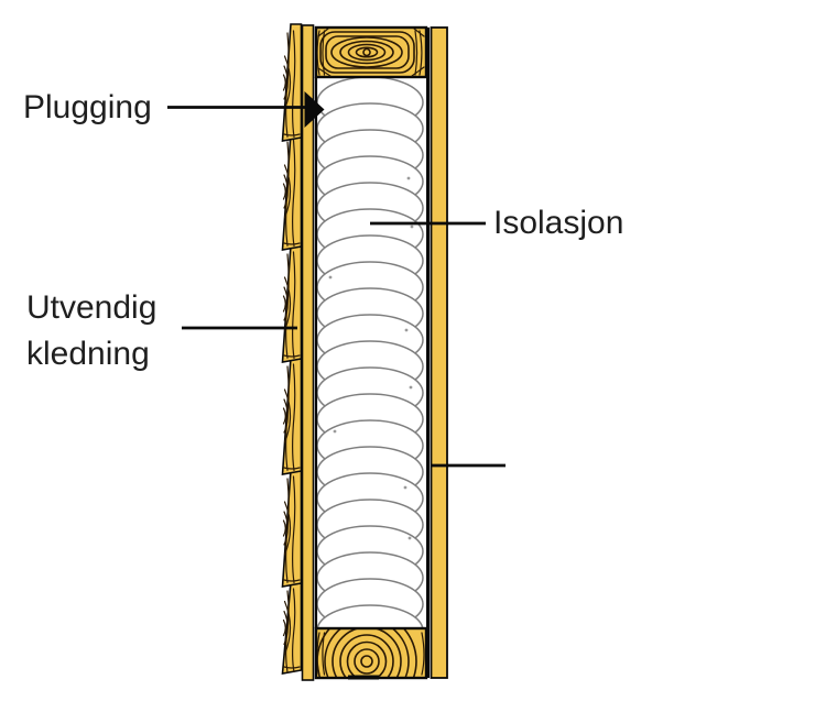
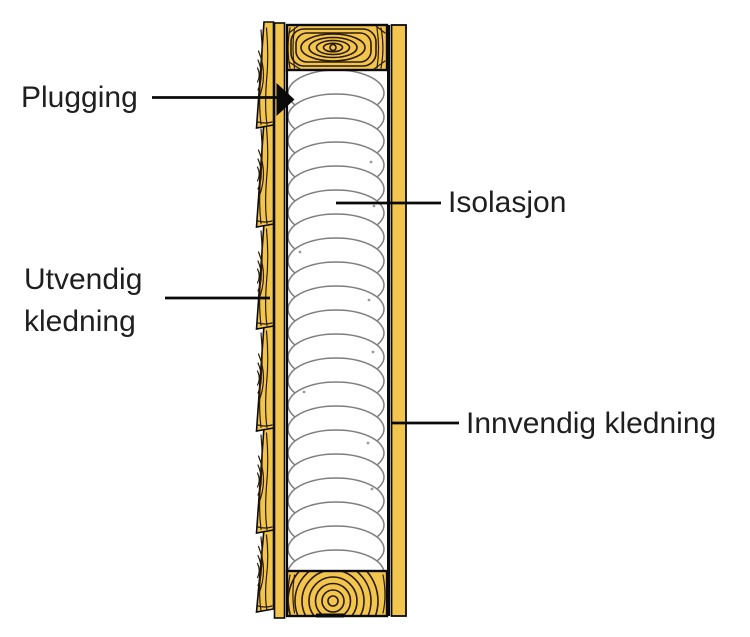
  Plugging
  Isolasjon
  Utvendig
  kledning
+ Innvendig kledning
